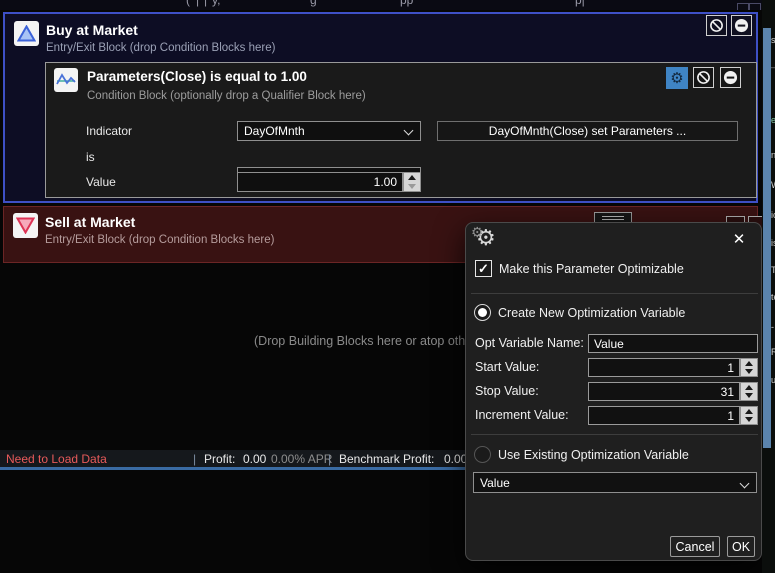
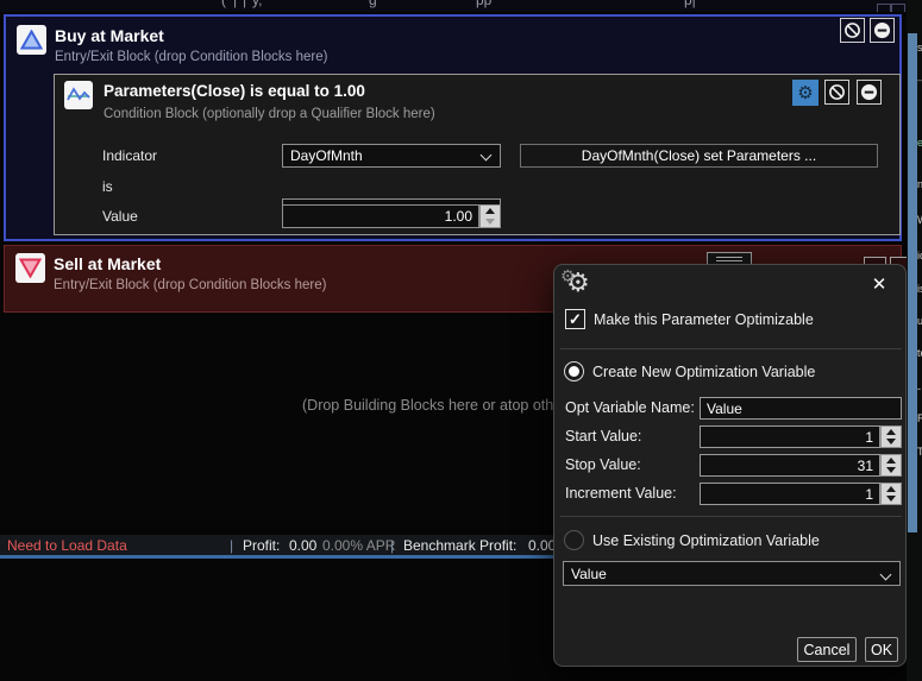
  (
  |
  |
  y,
  g
  pp
  p|
  Buy at Market
  Entry/Exit Block (drop Condition Blocks here)
  Parameters(Close) is equal to 1.00
  Condition Block (optionally drop a Qualifier Block here)
  ⚙
  Indicator
  DayOfMnth
  DayOfMnth(Close) set Parameters ...
  is
  Value
  1.00
  Sell at Market
  Entry/Exit Block (drop Condition Blocks here)
  (Drop Building Blocks here or atop oth
  Need to Load Data
  |
  Profit:
  0.00
  0.00% APR
  |
  Benchmark Profit:
  ⚙
  ⚙
  ✕
  ✓
  Make this Parameter Optimizable
  Create New Optimization Variable
  Opt Variable Name:
  Value
  Start Value:
  1
  Stop Value:
  31
  Increment Value:
  1
  Use Existing Optimization Variable
  Value
  Cancel
  OK
  s
  n
- T
+ u
  -
  R
- u
+ T
